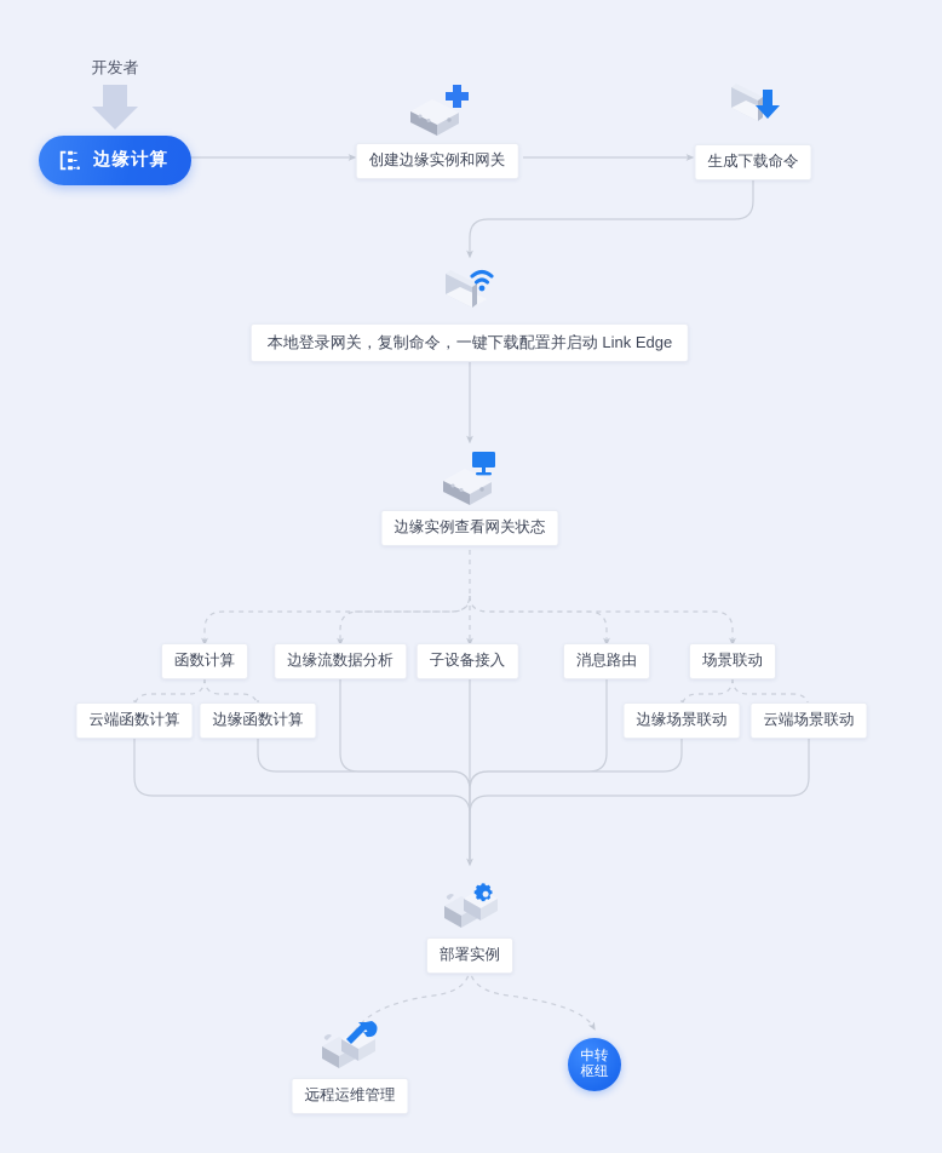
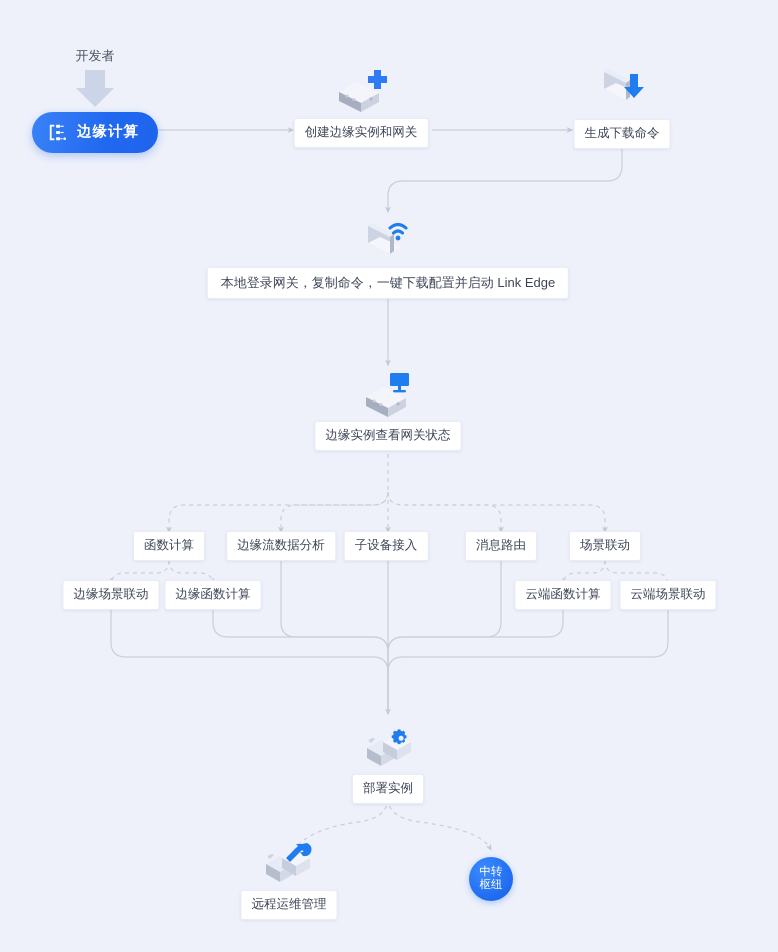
  开发者
  边缘计算
  创建边缘实例和网关
  生成下载命令
  本地登录网关，复制命令，一键下载配置并启动 Link Edge
  边缘实例查看网关状态
  函数计算
  边缘流数据分析
  子设备接入
  消息路由
  场景联动
- 云端函数计算
+ 边缘场景联动
  边缘函数计算
- 边缘场景联动
+ 云端函数计算
  云端场景联动
  部署实例
  远程运维管理
  中转
  枢纽
